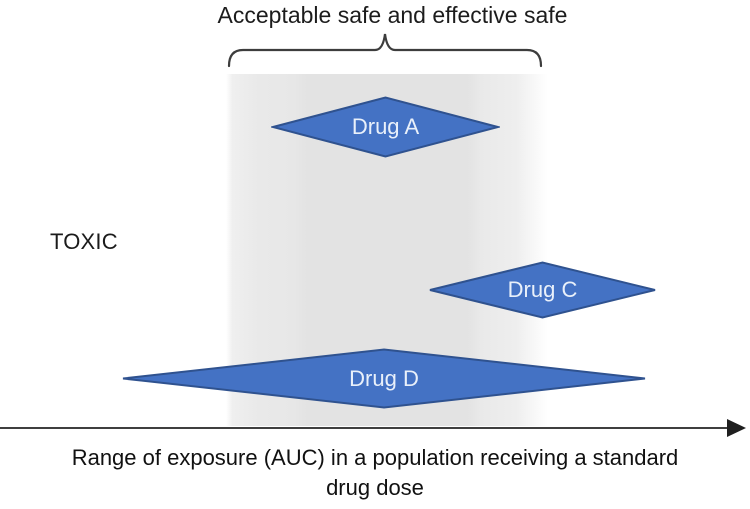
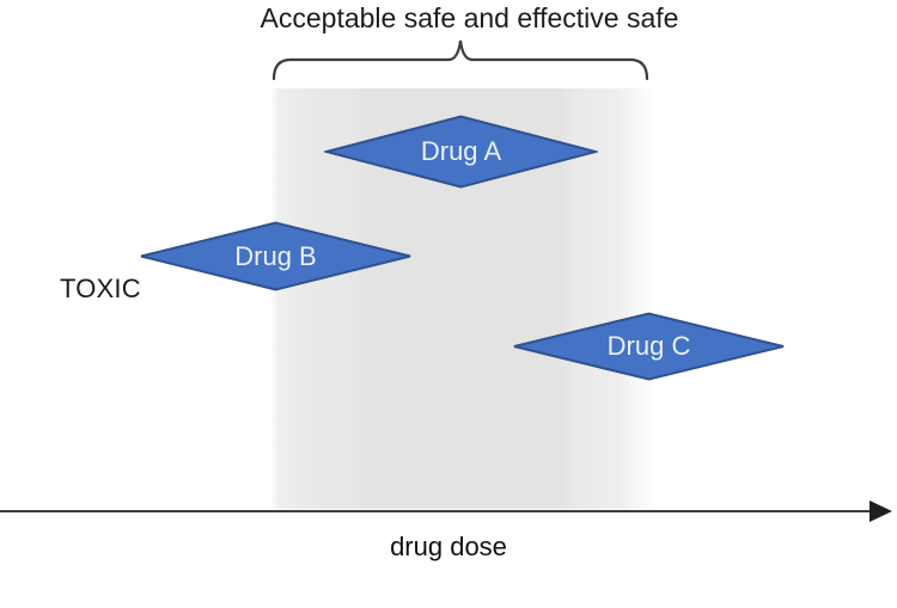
  Acceptable safe and effective safe
  TOXIC
  Drug A
+ Drug B
  Drug C
- Drug D
- Range of exposure (AUC) in a population receiving a standard
  drug dose
